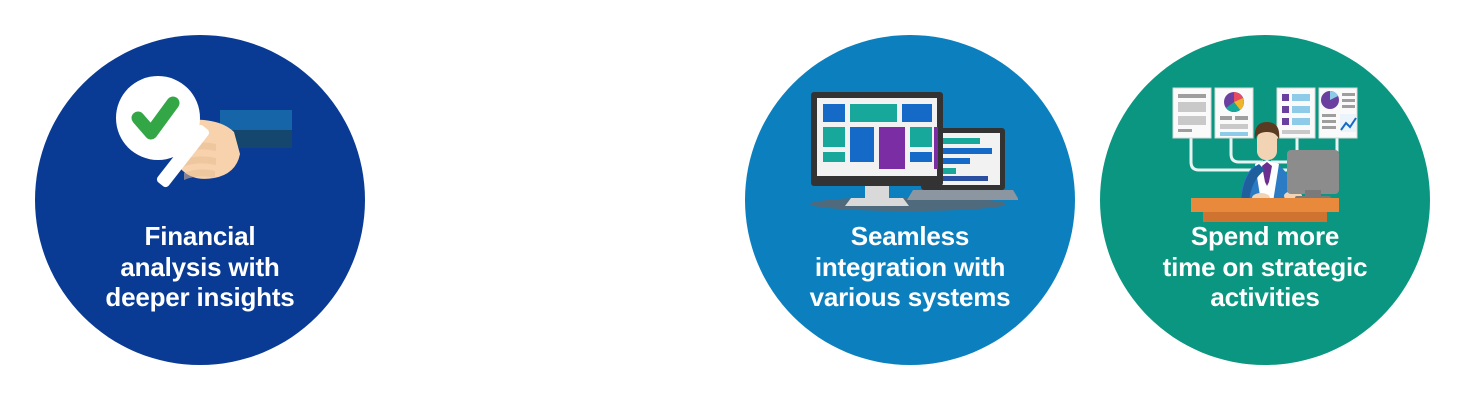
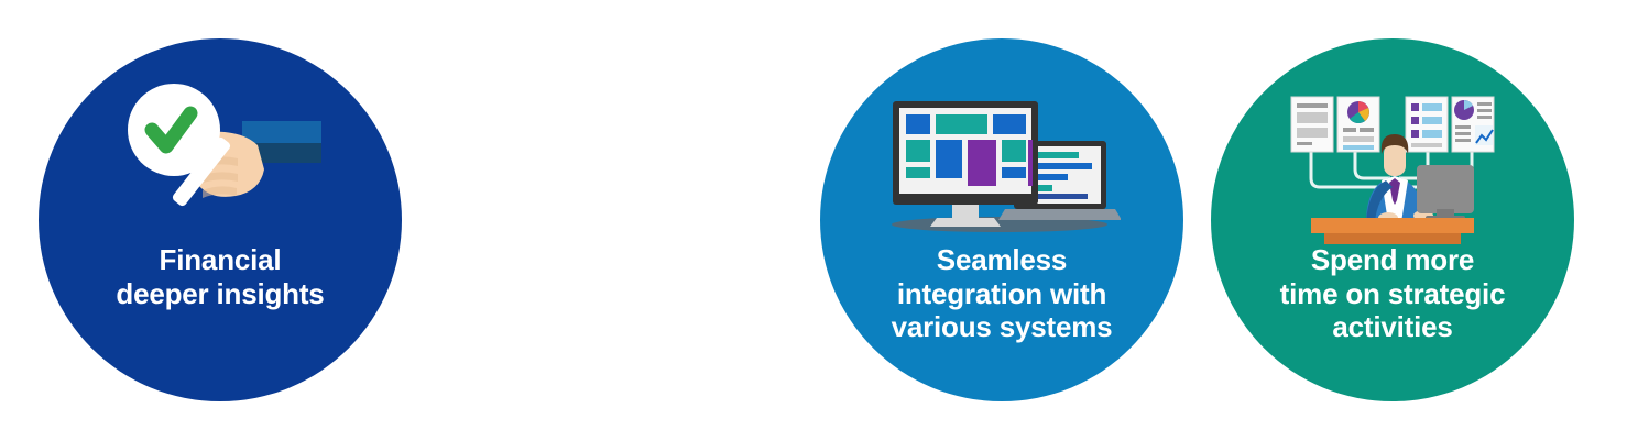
  Financial
- analysis with
  deeper insights
  Seamless
  integration with
  various systems
  Spend more
  time on strategic
  activities
